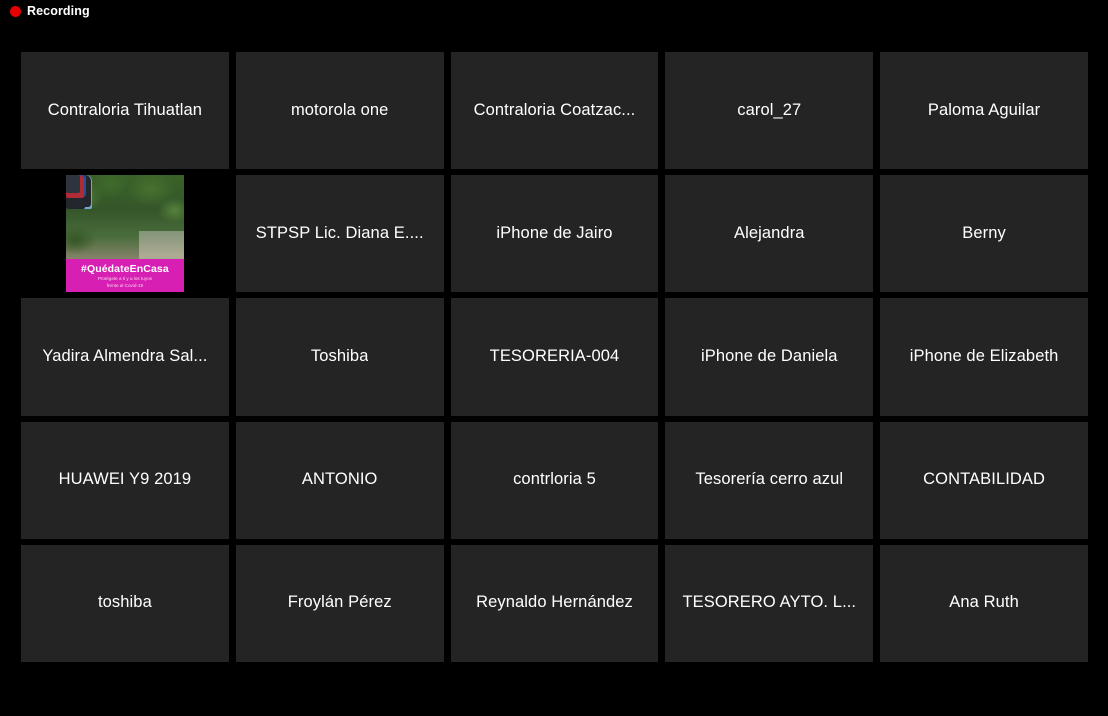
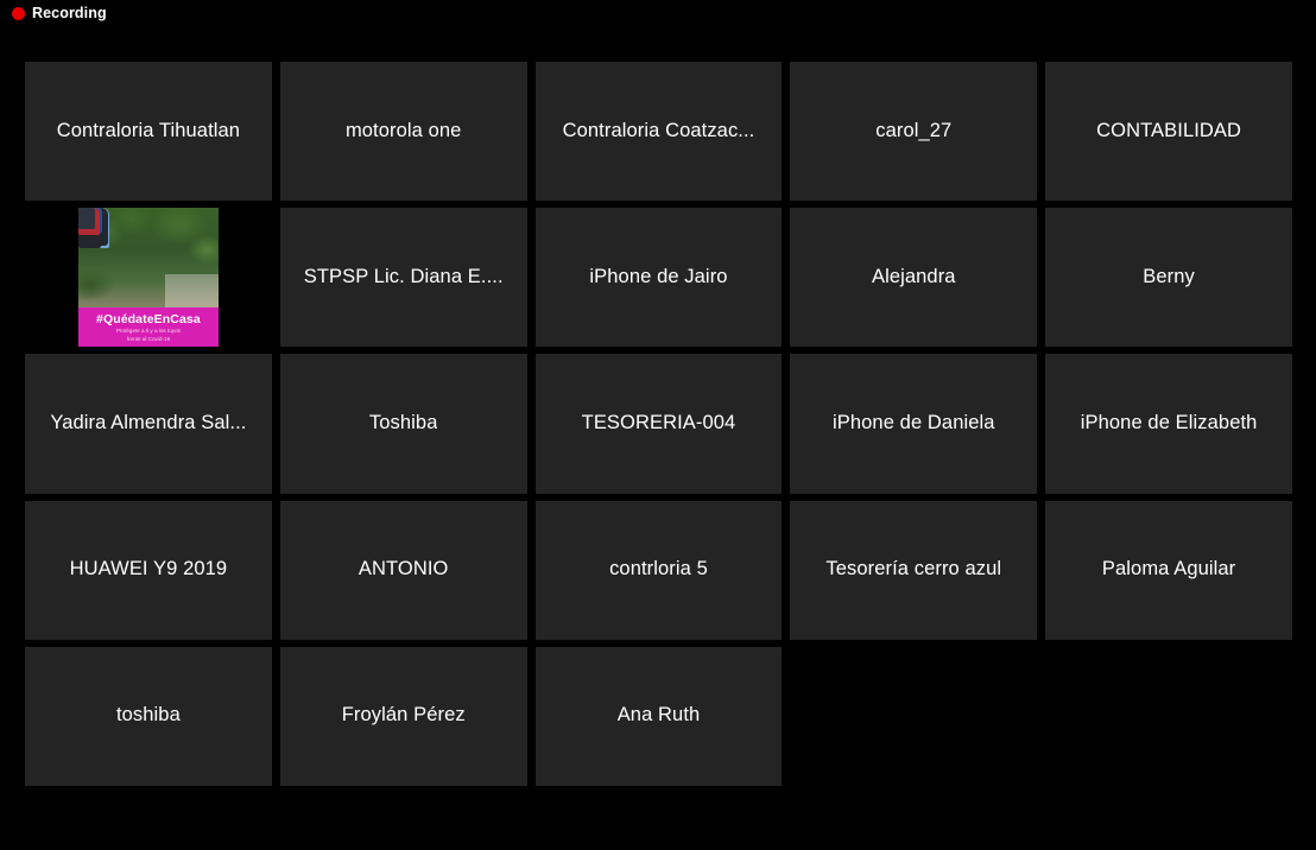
  Recording
  Contraloria Tihuatlan
  motorola one
  Contraloria Coatzac...
  carol_27
- Paloma Aguilar
+ CONTABILIDAD
  #QuédateEnCasa
  STPSP Lic. Diana E....
  iPhone de Jairo
  Alejandra
  Berny
  Yadira Almendra Sal...
  Toshiba
  TESORERIA-004
  iPhone de Daniela
  iPhone de Elizabeth
  HUAWEI Y9 2019
  ANTONIO
  contrloria 5
  Tesorería cerro azul
- CONTABILIDAD
+ Paloma Aguilar
  toshiba
  Froylán Pérez
- Reynaldo Hernández
- TESORERO AYTO. L...
  Ana Ruth
